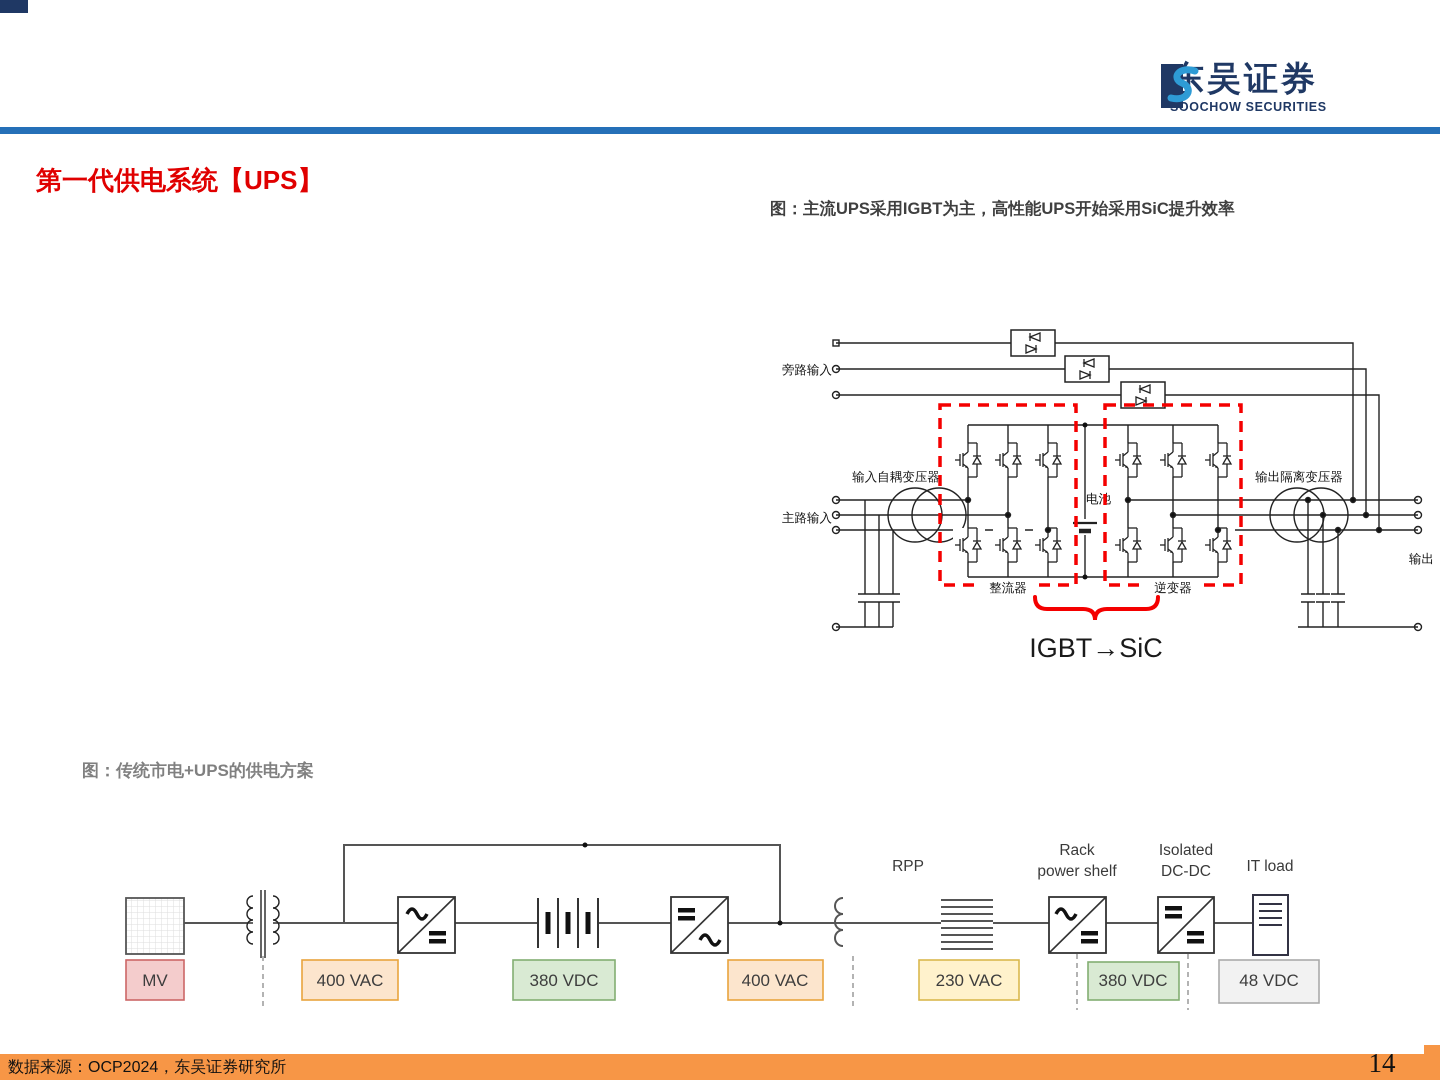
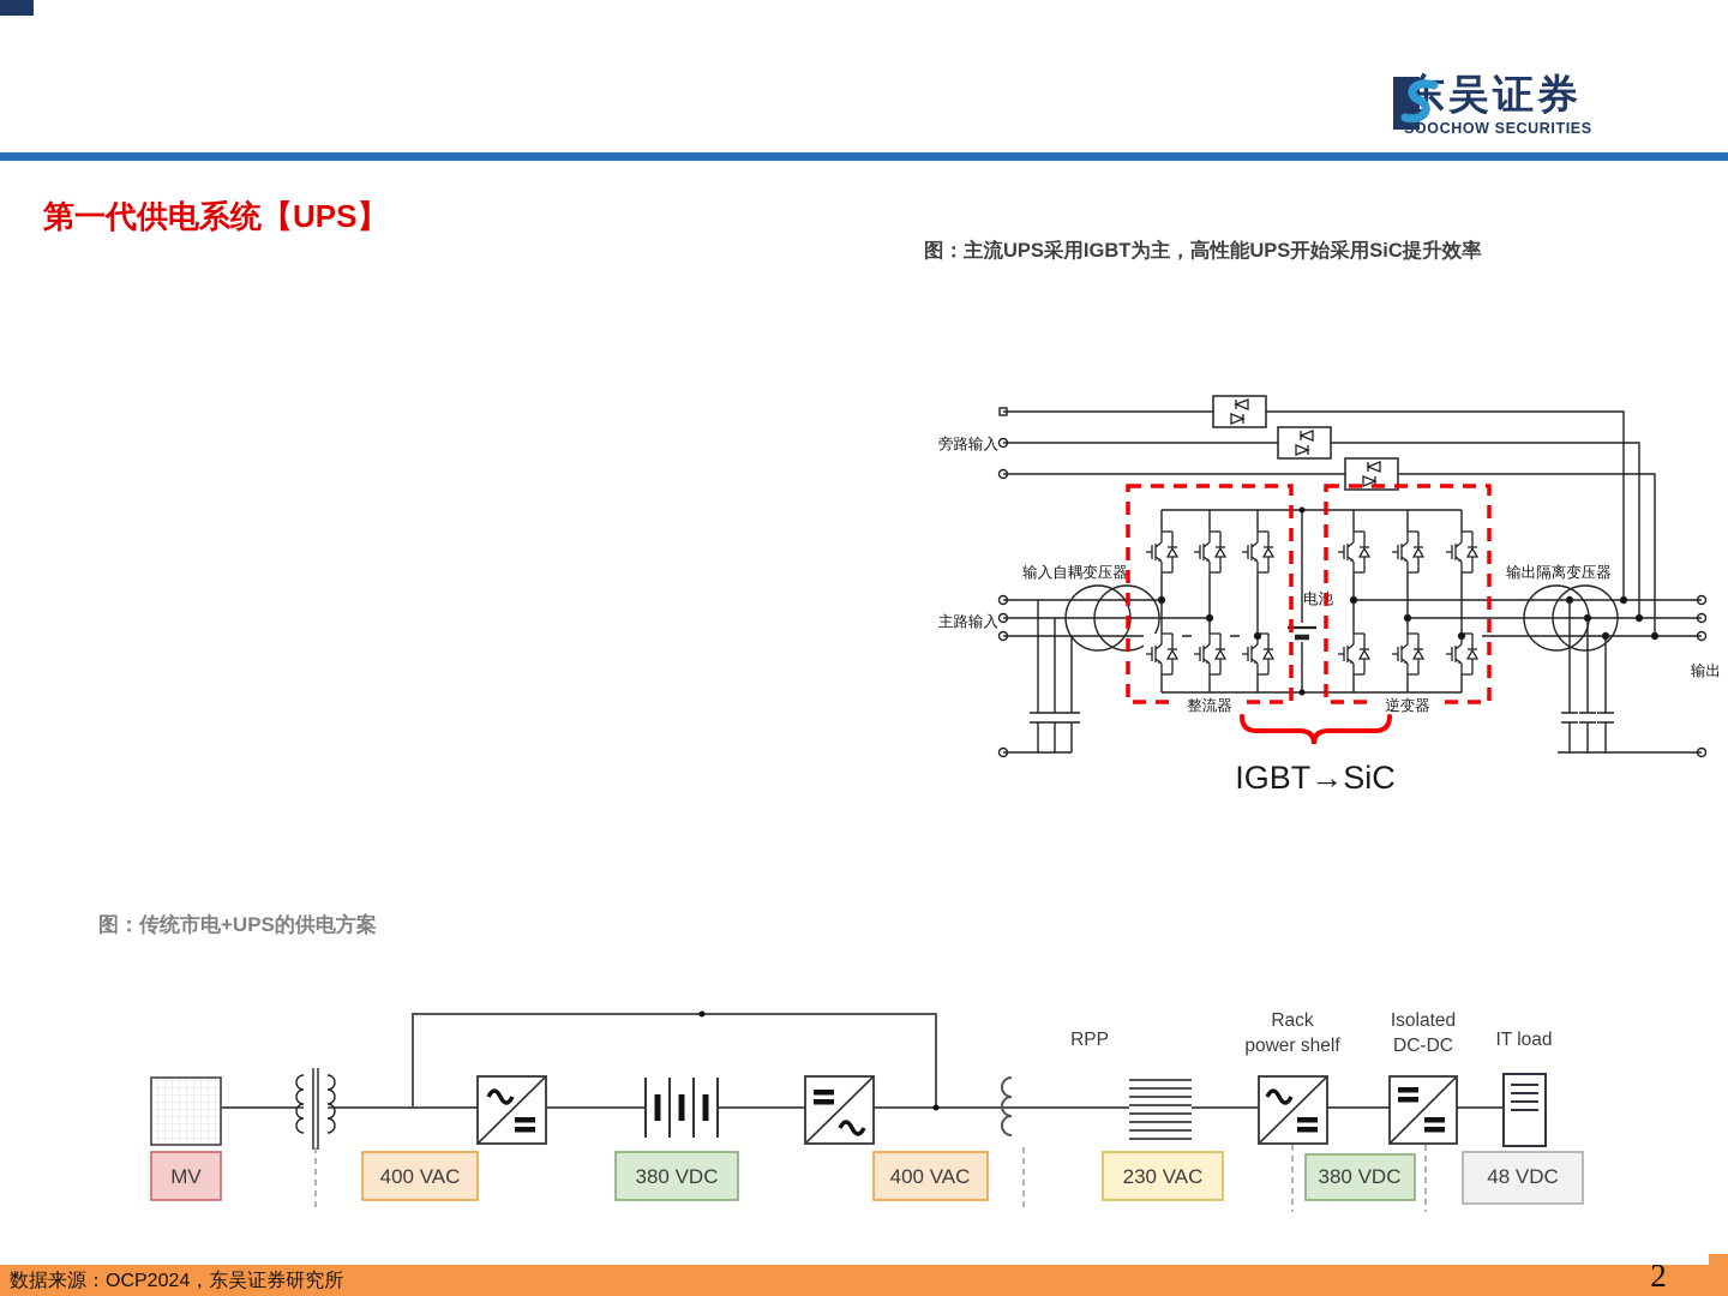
  东吴证券
  OOCHOW SECURITIES
  第一代供电系统【UPS】
  图：传统市电+UPS的供电方案
  图：主流UPS采用IGBT为主，高性能UPS开始采用SiC提升效率
  旁路输入
  主路输入
  输入自耦变压器
  整流器
  逆变器
  输出隔离变压器
  输出
  IGBT→SiC
  MV
  400 VAC
  380 VDC
  400 VAC
  230 VAC
  380 VDC
  48 VDC
  RPP
  Rack
  power shelf
  Isolated
  DC-DC
  IT load
  数据来源：OCP2024，东吴证券研究所
- 14
+ 2
